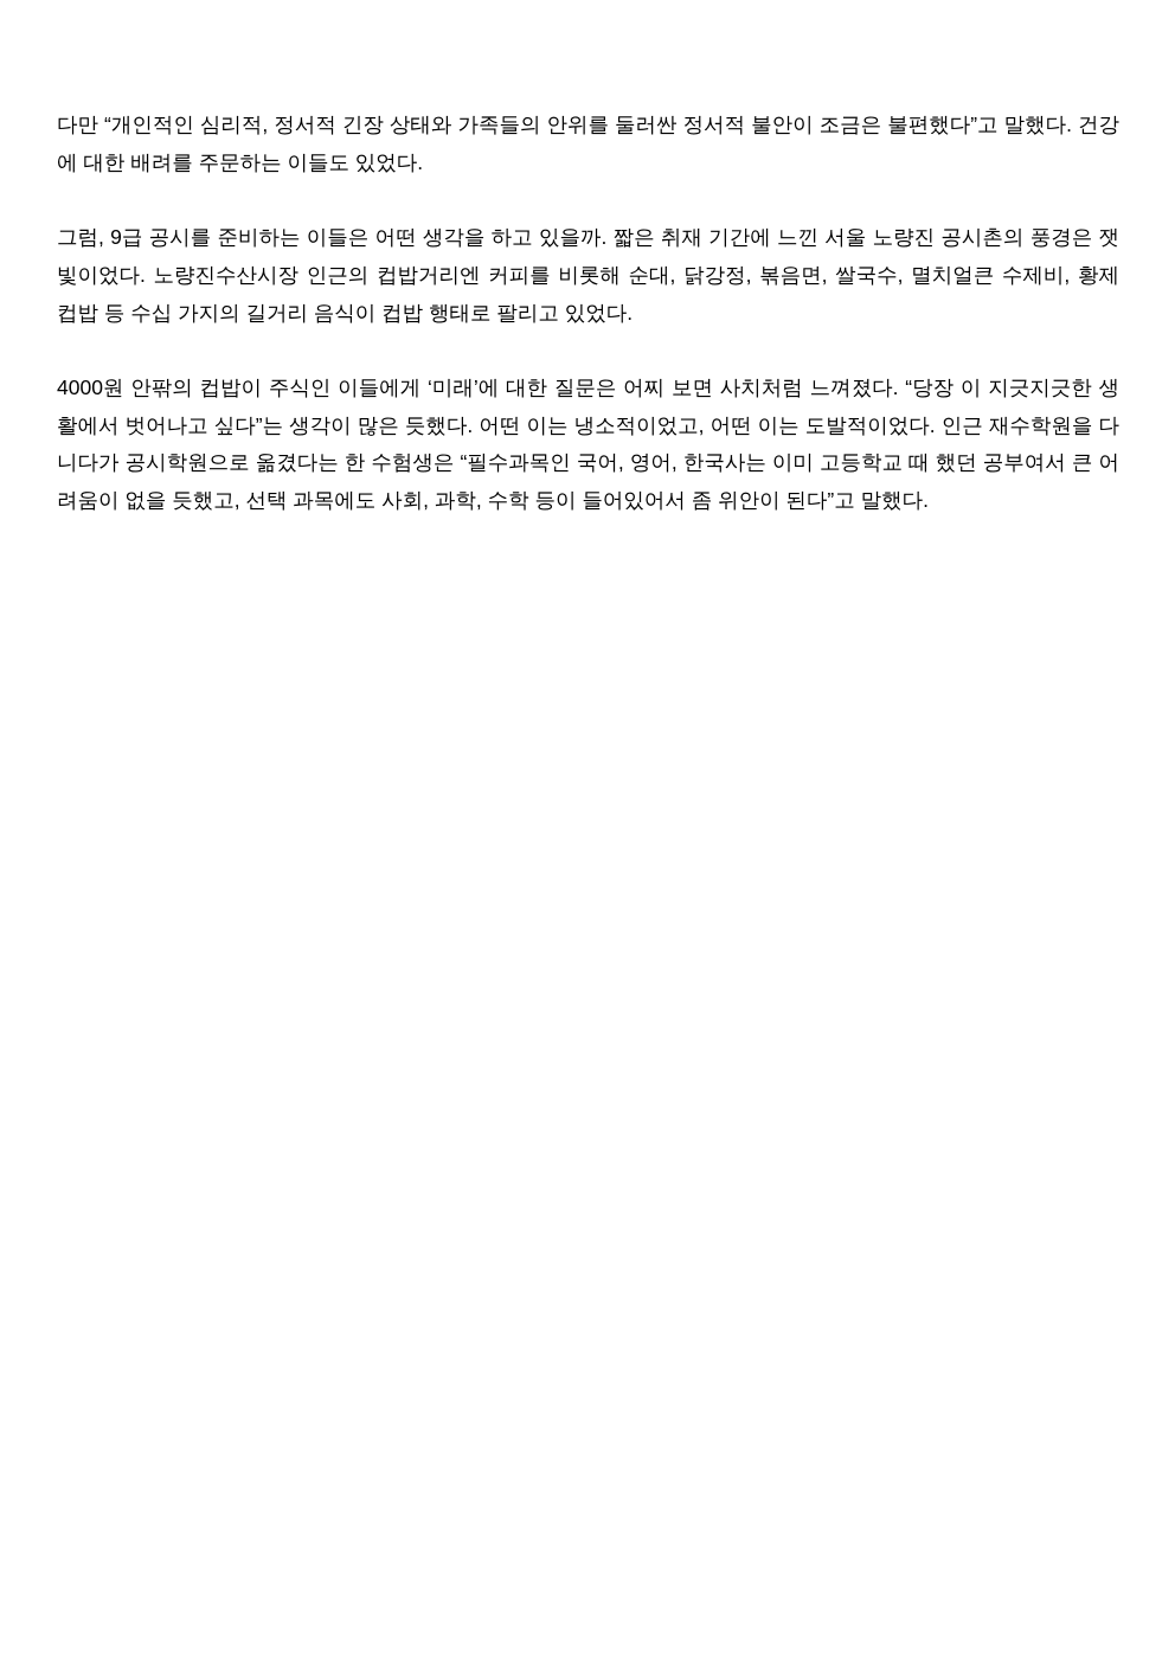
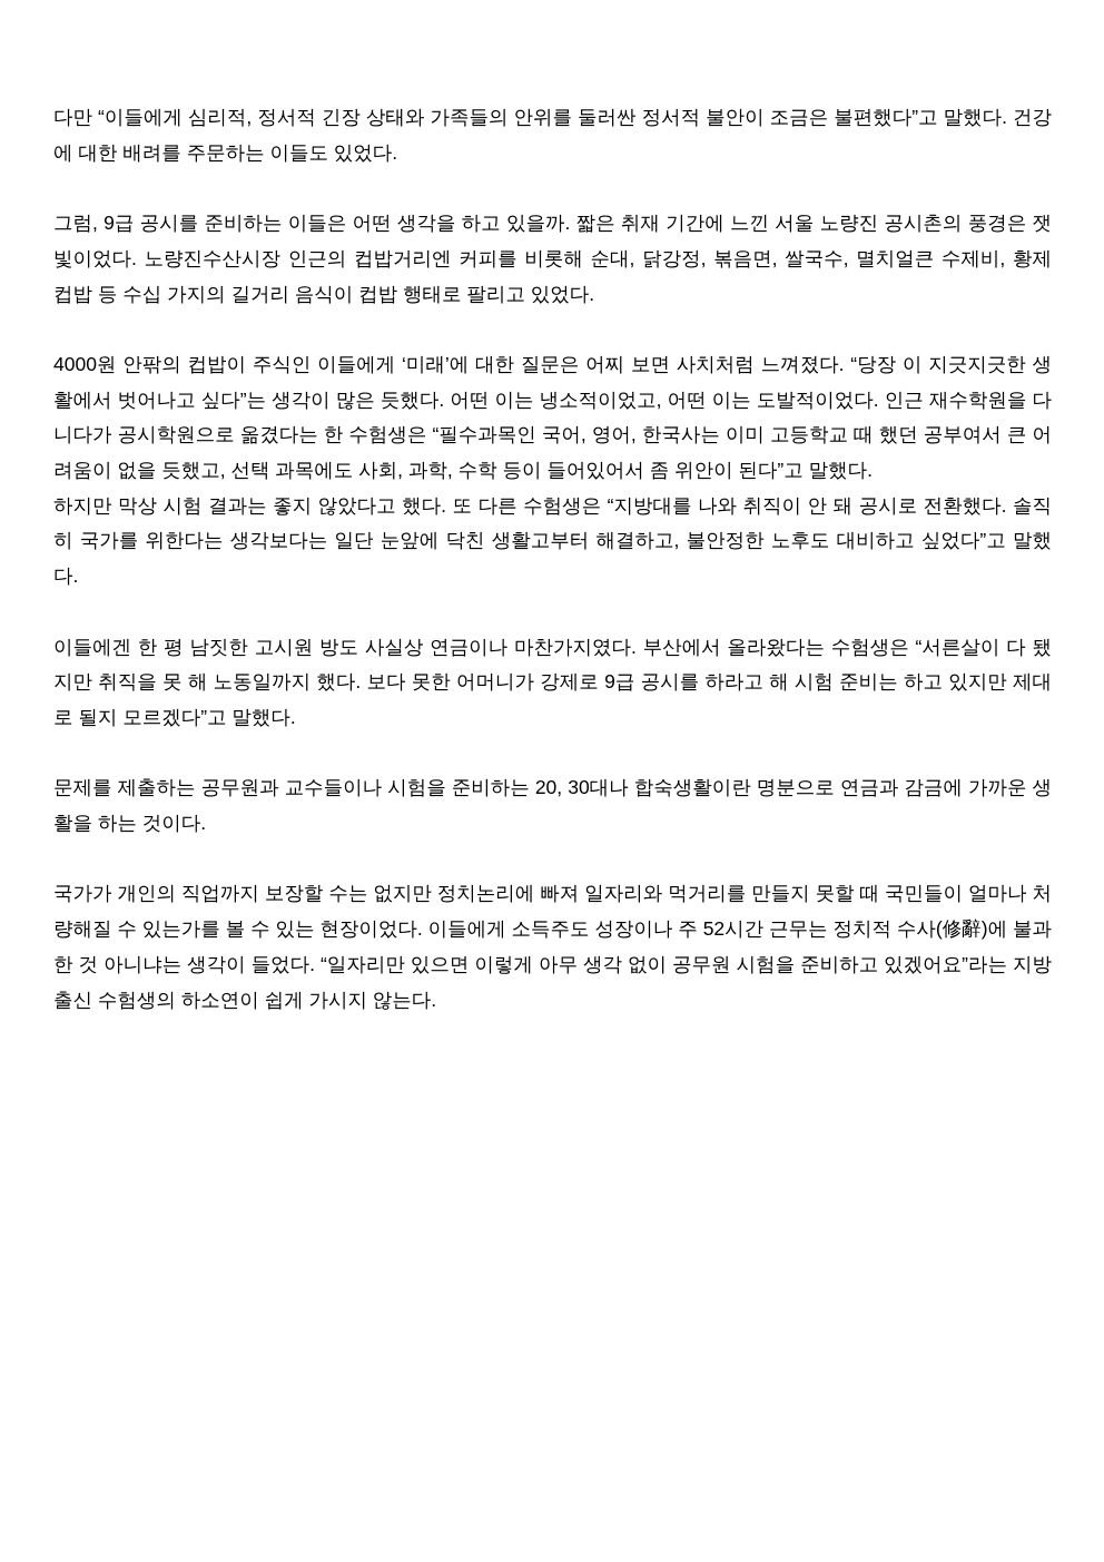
- 다만 “개인적인 심리적, 정서적 긴장 상태와 가족들의 안위를 둘러싼 정서적 불안이 조금은 불편했다”고 말했다. 건강에 대한 배려를 주문하는 이들도 있었다.
+ 다만 “이들에게 심리적, 정서적 긴장 상태와 가족들의 안위를 둘러싼 정서적 불안이 조금은 불편했다”고 말했다. 건강에 대한 배려를 주문하는 이들도 있었다.
  그럼, 9급 공시를 준비하는 이들은 어떤 생각을 하고 있을까. 짧은 취재 기간에 느낀 서울 노량진 공시촌의 풍경은 잿빛이었다. 노량진수산시장 인근의 컵밥거리엔 커피를 비롯해 순대, 닭강정, 볶음면, 쌀국수, 멸치얼큰 수제비, 황제 컵밥 등 수십 가지의 길거리 음식이 컵밥 행태로 팔리고 있었다.
  4000원 안팎의 컵밥이 주식인 이들에게 ‘미래’에 대한 질문은 어찌 보면 사치처럼 느껴졌다. “당장 이 지긋지긋한 생활에서 벗어나고 싶다”는 생각이 많은 듯했다. 어떤 이는 냉소적이었고, 어떤 이는 도발적이었다. 인근 재수학원을 다니다가 공시학원으로 옮겼다는 한 수험생은 “필수과목인 국어, 영어, 한국사는 이미 고등학교 때 했던 공부여서 큰 어려움이 없을 듯했고, 선택 과목에도 사회, 과학, 수학 등이 들어있어서 좀 위안이 된다”고 말했다.
+ 하지만 막상 시험 결과는 좋지 않았다고 했다. 또 다른 수험생은 “지방대를 나와 취직이 안 돼 공시로 전환했다. 솔직히 국가를 위한다는 생각보다는 일단 눈앞에 닥친 생활고부터 해결하고, 불안정한 노후도 대비하고 싶었다”고 말했다.
+ 이들에겐 한 평 남짓한 고시원 방도 사실상 연금이나 마찬가지였다. 부산에서 올라왔다는 수험생은 “서른살이 다 됐지만 취직을 못 해 노동일까지 했다. 보다 못한 어머니가 강제로 9급 공시를 하라고 해 시험 준비는 하고 있지만 제대로 될지 모르겠다”고 말했다.
+ 문제를 제출하는 공무원과 교수들이나 시험을 준비하는 20, 30대나 합숙생활이란 명분으로 연금과 감금에 가까운 생활을 하는 것이다.
+ 국가가 개인의 직업까지 보장할 수는 없지만 정치논리에 빠져 일자리와 먹거리를 만들지 못할 때 국민들이 얼마나 처량해질 수 있는가를 볼 수 있는 현장이었다. 이들에게 소득주도 성장이나 주 52시간 근무는 정치적 수사(修辭)에 불과한 것 아니냐는 생각이 들었다. “일자리만 있으면 이렇게 아무 생각 없이 공무원 시험을 준비하고 있겠어요”라는 지방 출신 수험생의 하소연이 쉽게 가시지 않는다.
